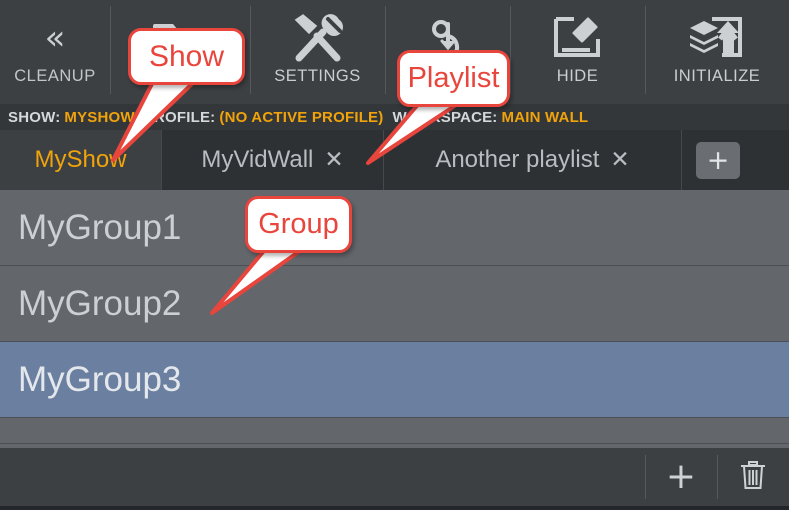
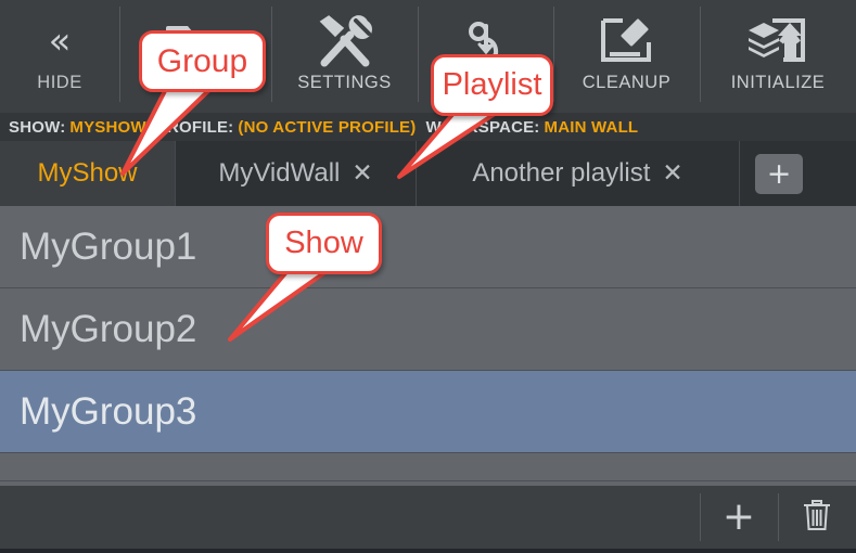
  «
- CLEANUP
+ HIDE
  SETTINGS
- HIDE
+ CLEANUP
  INITIALIZE
  SHOW:
  MYSHOW
  OFILE:
  (NO ACTIVE PROFILE)
  WSPACE:
  MAIN WALL
  MyShow
  MyVidWall
  ✕
  Another playlist
  ✕
  +
  MyGroup1
  MyGroup2
  MyGroup3
  +
- Show
+ Group
  Playlist
- Group
+ Show
